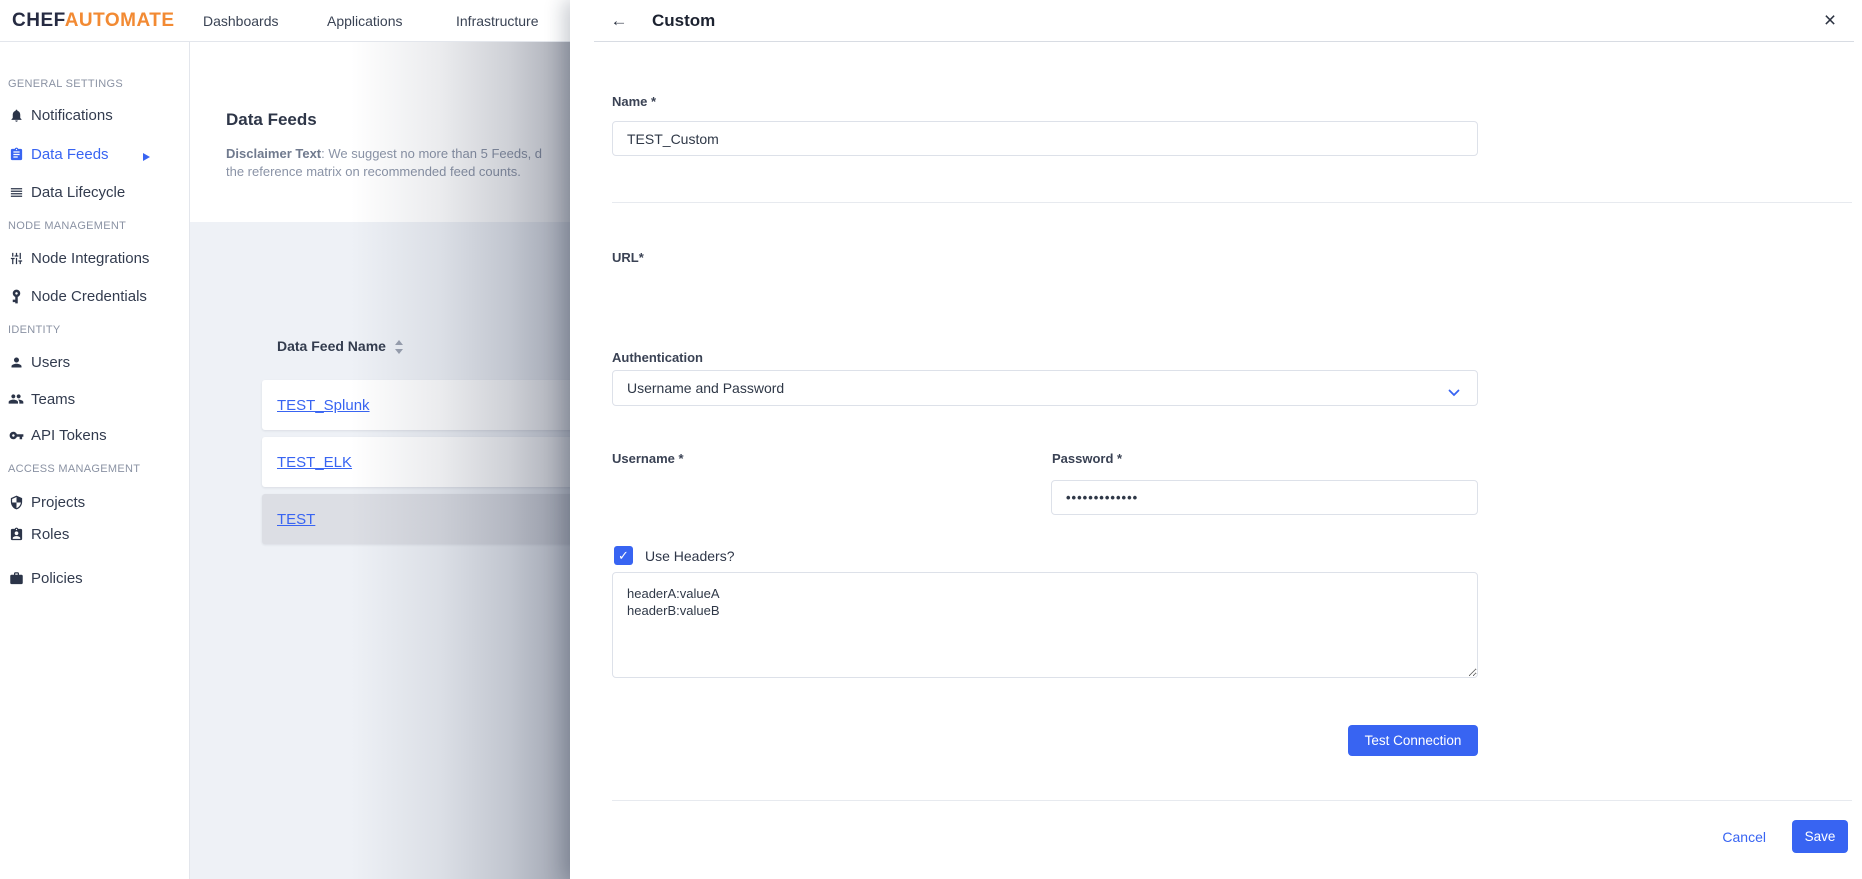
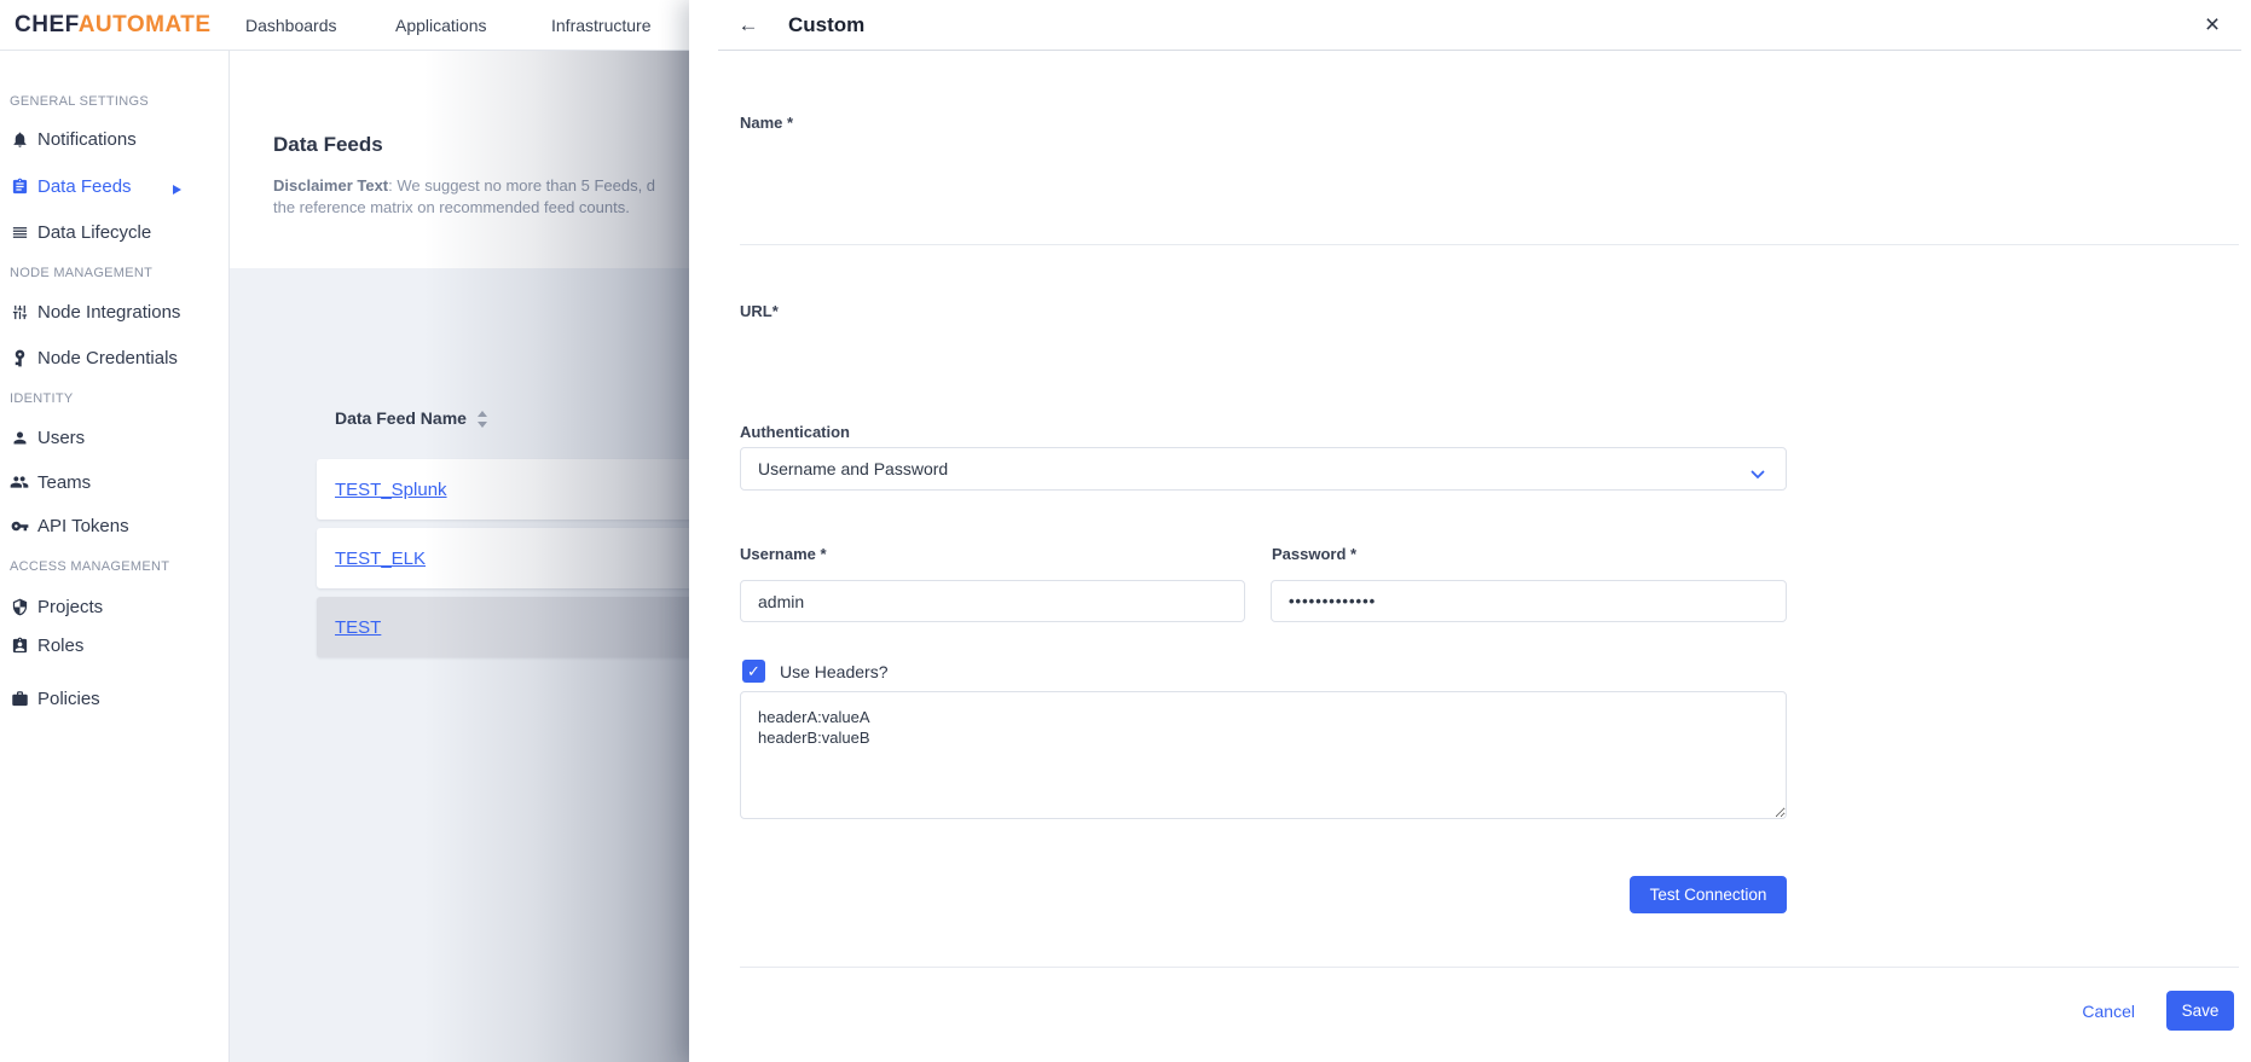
  CHEFAUTOMATE
  Dashboards
  Applications
  Infrastructure
  GENERAL SETTINGS
  Notifications
  Data Feeds
  Data Lifecycle
  NODE MANAGEMENT
  Node Integrations
  Node Credentials
  IDENTITY
  Users
  Teams
  API Tokens
  ACCESS MANAGEMENT
  Projects
  Roles
  Policies
  ←
  Custom
  ×
  Name *
- TEST_Custom
  URL*
  Authentication
  Username and Password
  Username *
+ admin
  Password *
  •••••••••••••
  ✓
  Use Headers?
  headerA:valueA
  headerB:valueB
  Test Connection
  Cancel
  Save
